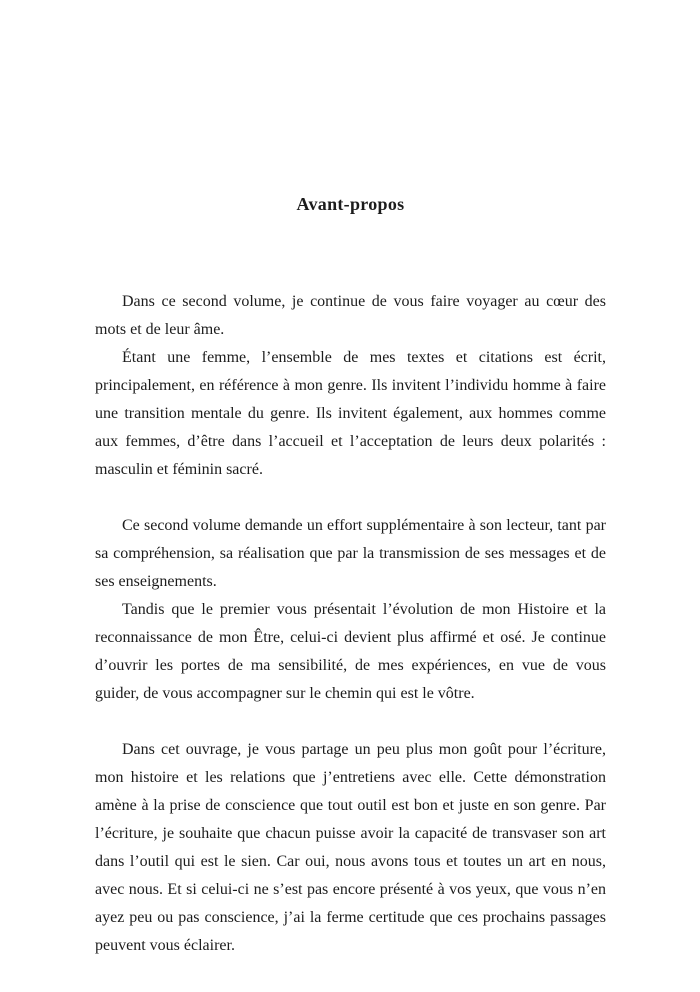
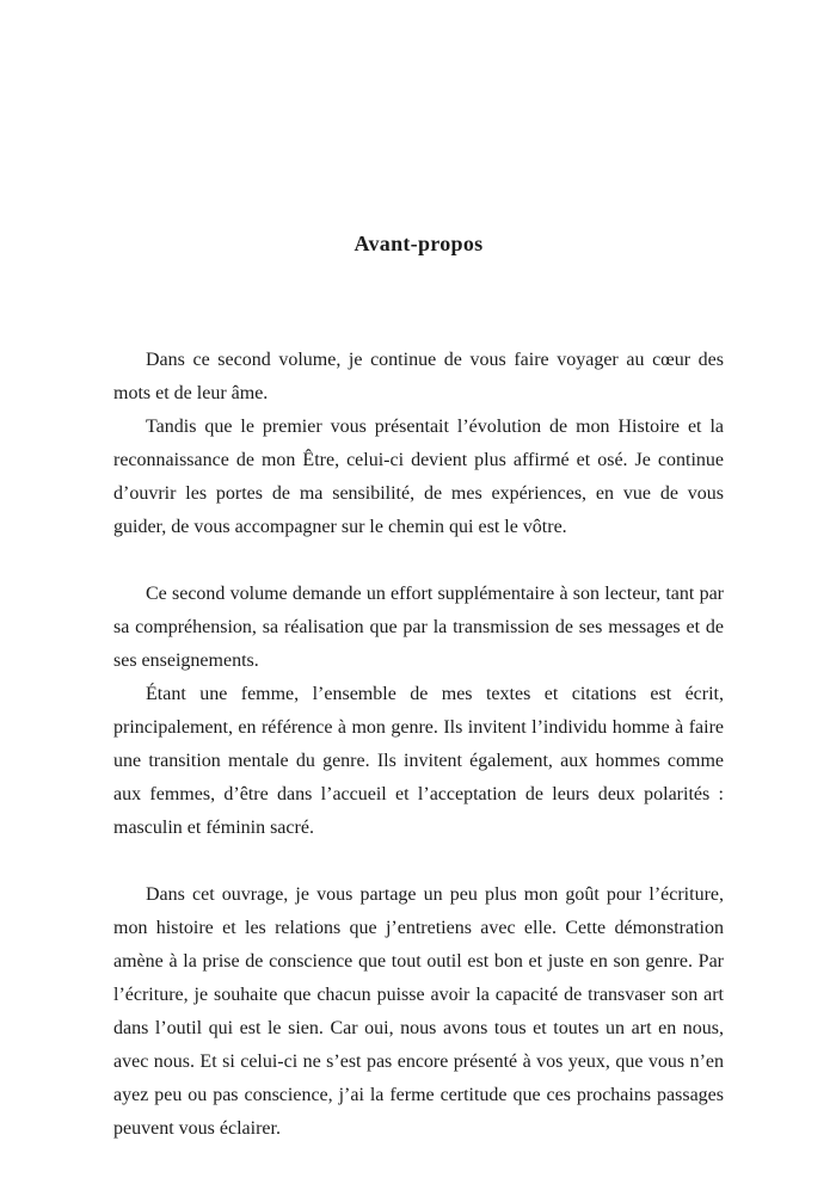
  Avant-propos
  Dans ce second volume, je continue de vous faire voyager au cœur des mots et de leur âme.
- Étant une femme, l’ensemble de mes textes et citations est écrit, principalement, en référence à mon genre. Ils invitent l’individu homme à faire une transition mentale du genre. Ils invitent également, aux hommes comme aux femmes, d’être dans l’accueil et l’acceptation de leurs deux polarités : masculin et féminin sacré.
+ Tandis que le premier vous présentait l’évolution de mon Histoire et la reconnaissance de mon Être, celui-ci devient plus affirmé et osé. Je continue d’ouvrir les portes de ma sensibilité, de mes expériences, en vue de vous guider, de vous accompagner sur le chemin qui est le vôtre.
  Ce second volume demande un effort supplémentaire à son lecteur, tant par sa compréhension, sa réalisation que par la transmission de ses messages et de ses enseignements.
- Tandis que le premier vous présentait l’évolution de mon Histoire et la reconnaissance de mon Être, celui-ci devient plus affirmé et osé. Je continue d’ouvrir les portes de ma sensibilité, de mes expériences, en vue de vous guider, de vous accompagner sur le chemin qui est le vôtre.
+ Étant une femme, l’ensemble de mes textes et citations est écrit, principalement, en référence à mon genre. Ils invitent l’individu homme à faire une transition mentale du genre. Ils invitent également, aux hommes comme aux femmes, d’être dans l’accueil et l’acceptation de leurs deux polarités : masculin et féminin sacré.
  Dans cet ouvrage, je vous partage un peu plus mon goût pour l’écriture, mon histoire et les relations que j’entretiens avec elle. Cette démonstration amène à la prise de conscience que tout outil est bon et juste en son genre. Par l’écriture, je souhaite que chacun puisse avoir la capacité de transvaser son art dans l’outil qui est le sien. Car oui, nous avons tous et toutes un art en nous, avec nous. Et si celui-ci ne s’est pas encore présenté à vos yeux, que vous n’en ayez peu ou pas conscience, j’ai la ferme certitude que ces prochains passages peuvent vous éclairer.
